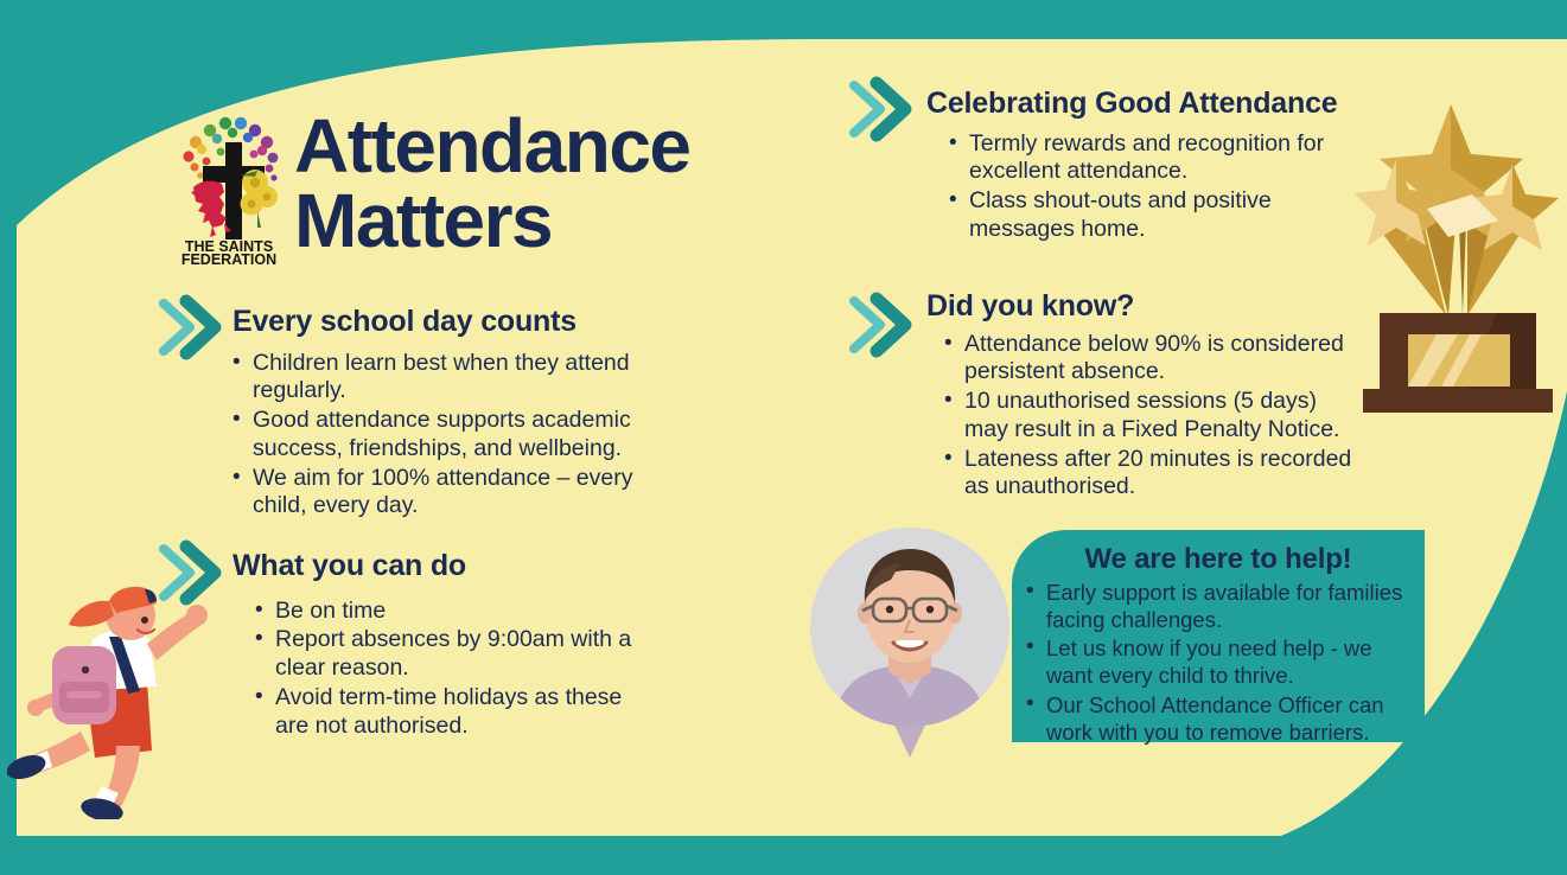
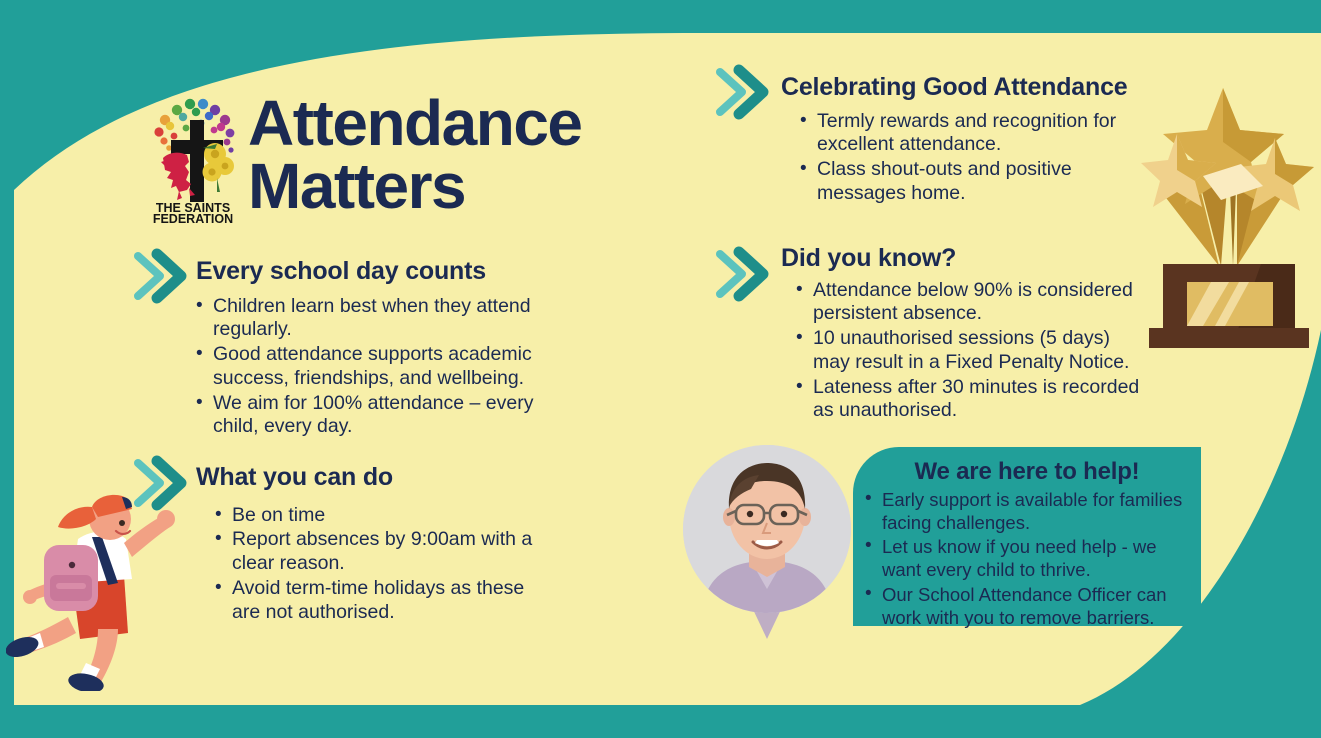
  THE SAINTS
  FEDERATION
  Attendance
  Matters
  Every school day counts
  Children learn best when they attend regularly.
  Good attendance supports academic success, friendships, and wellbeing.
  We aim for 100% attendance – every child, every day.
  What you can do
  Be on time
  Report absences by 9:00am with a clear reason.
  Avoid term-time holidays as these are not authorised.
  Celebrating Good Attendance
  Termly rewards and recognition for excellent attendance.
  Class shout-outs and positive messages home.
  Did you know?
  Attendance below 90% is considered persistent absence.
  10 unauthorised sessions (5 days) may result in a Fixed Penalty Notice.
- Lateness after 20 minutes is recorded as unauthorised.
+ Lateness after 30 minutes is recorded as unauthorised.
  We are here to help!
  Early support is available for families facing challenges.
  Let us know if you need help - we want every child to thrive.
  Our School Attendance Officer can work with you to remove barriers.
